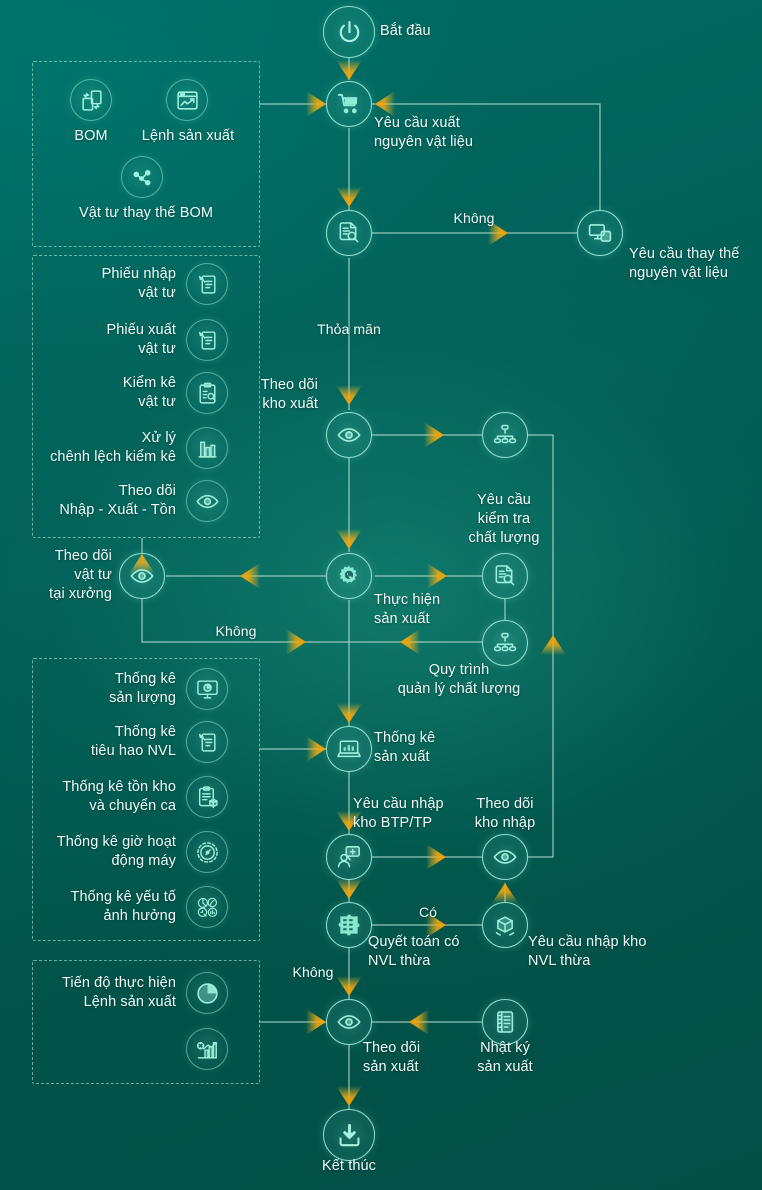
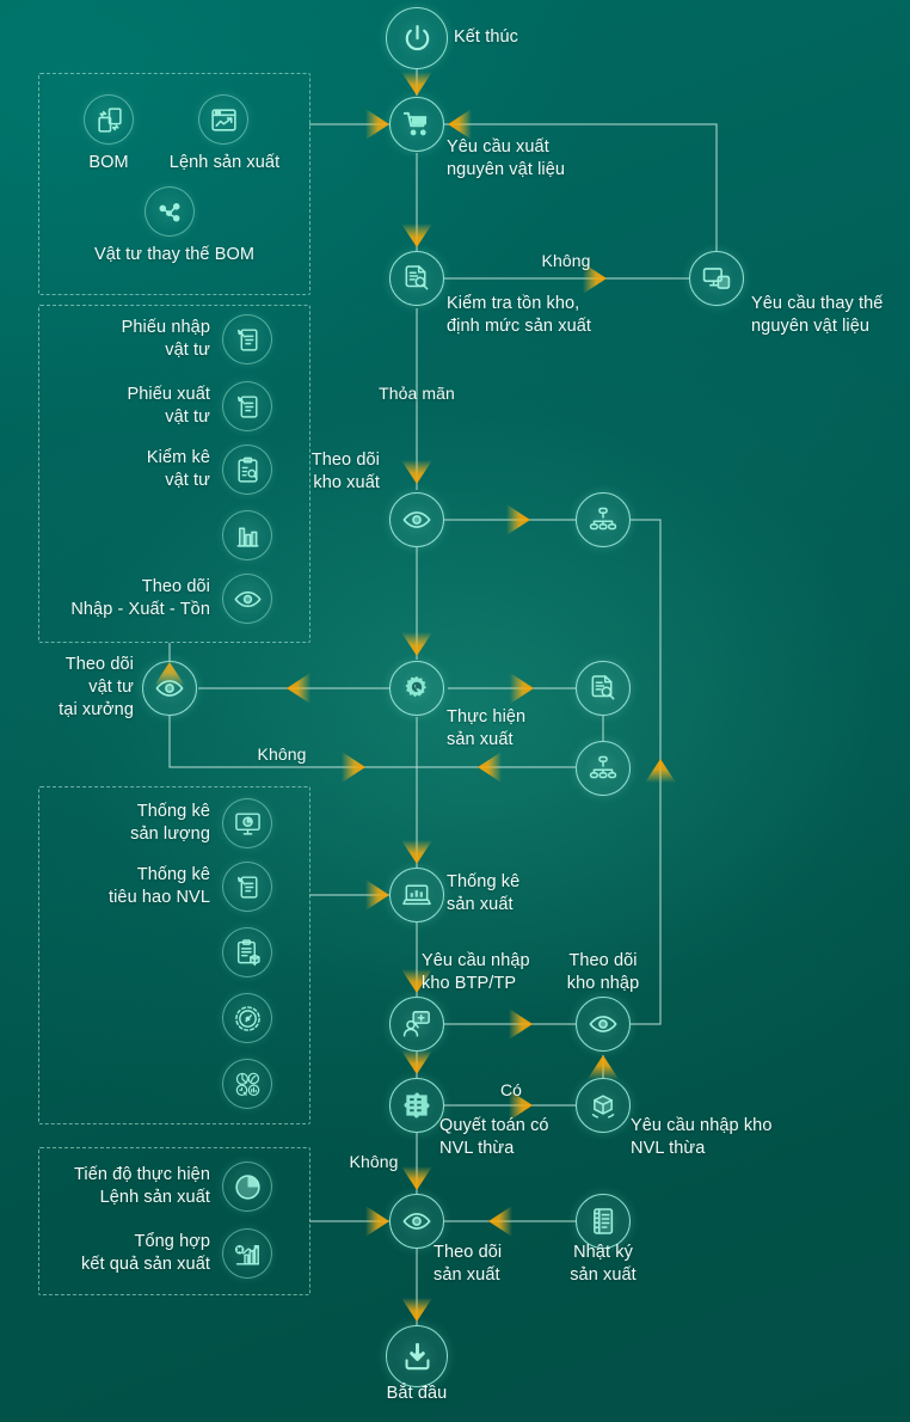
  BOM
  Lệnh sản xuất
  Vật tư thay thế BOM
  Phiếu nhập
  vật tư
  Phiếu xuất
  vật tư
  Kiểm kê
  vật tư
- Xử lý
- chênh lệch kiểm kê
  Theo dõi
  Nhập - Xuất - Tồn
  Thống kê
  sản lượng
  Thống kê
  tiêu hao NVL
- Thống kê tồn kho
- và chuyển ca
- Thống kê giờ hoạt
- động máy
- Thống kê yếu tố
- ảnh hưởng
  Tiến độ thực hiện
  Lệnh sản xuất
+ Tổng hợp
+ kết quả sản xuất
- Bắt đầu
+ Kết thúc
  Yêu cầu xuất
  nguyên vật liệu
+ Kiểm tra tồn kho,
+ định mức sản xuất
  Yêu cầu thay thế
  nguyên vật liệu
  Theo dõi
  kho xuất
  Thực hiện
  sản xuất
- Yêu cầu
- kiểm tra
- chất lượng
- Quy trình
- quản lý chất lượng
  Theo dõi
  vật tư
  tại xưởng
  Thống kê
  sản xuất
  Yêu cầu nhập
  kho BTP/TP
  Theo dõi
  kho nhập
  Quyết toán có
  NVL thừa
  Yêu cầu nhập kho
  NVL thừa
  Theo dõi
  sản xuất
  Nhật ký
  sản xuất
- Kết thúc
+ Bắt đầu
  Không
  Thỏa mãn
  Không
  Có
  Không
